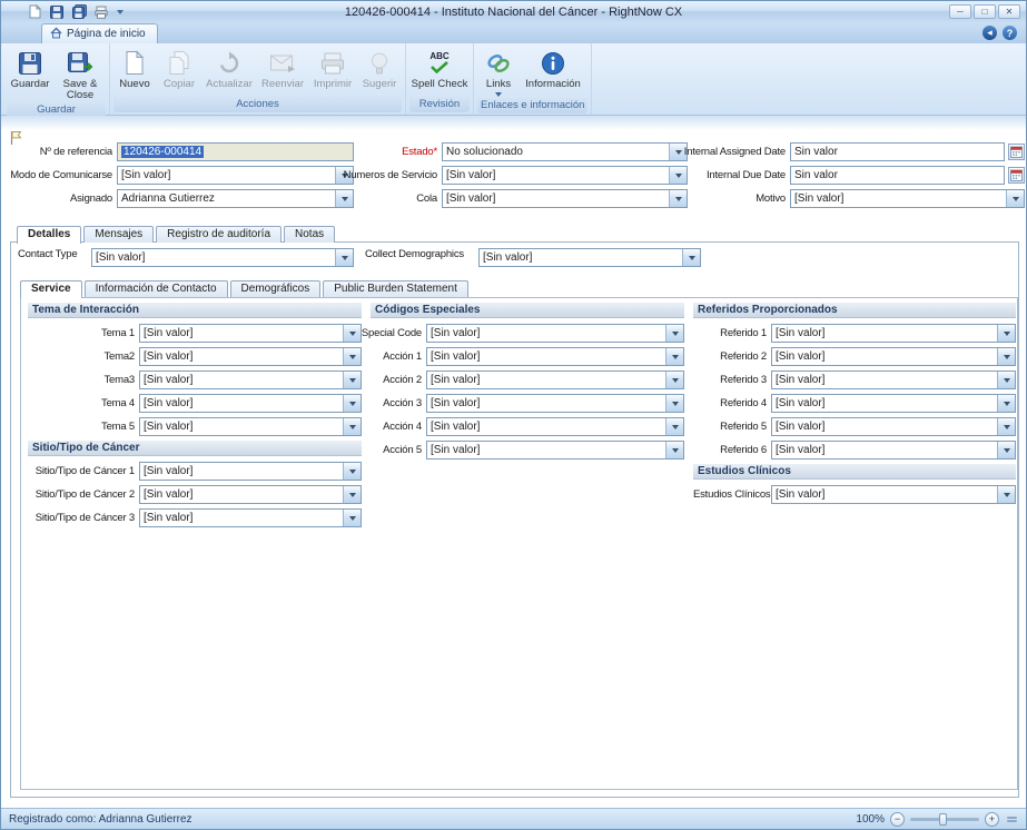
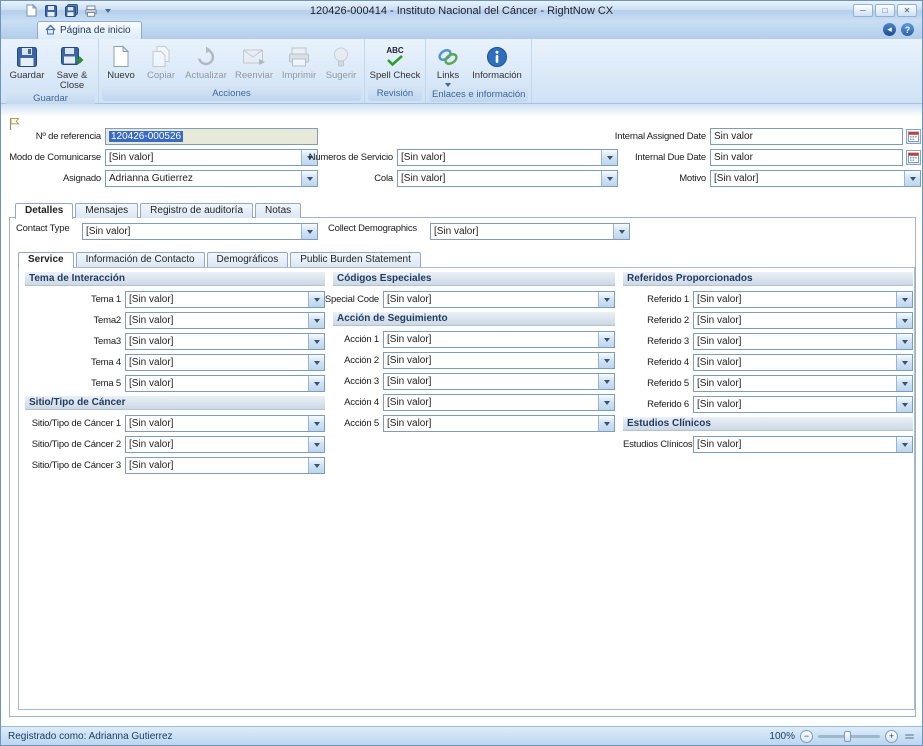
  120426-000414 - Instituto Nacional del Cáncer - RightNow CX
  ─
  □
  ✕
  Página de inicio
  ◂
  ?
  Guardar
  Save & Close
  Guardar
  Nuevo
  Copiar
  Actualizar
  Reenviar
  Imprimir
  Sugerir
  Acciones
  ABC
  Spell Check
  Revisión
  Links
  Información
  Enlaces e información
  Nº de referencia
- 120426-000414
+ 120426-000526
- Estado*
- No solucionado
  Internal Assigned Date
  Sin valor
  Modo de Comunicarse
  [Sin valor]
  Numeros de Servicio
  [Sin valor]
  Internal Due Date
  Sin valor
  Asignado
  Adrianna Gutierrez
  Cola
  [Sin valor]
  Motivo
  [Sin valor]
  Detalles
  Mensajes
  Registro de auditoría
  Notas
  Contact Type
  [Sin valor]
  Collect Demographics
  [Sin valor]
  Service
  Información de Contacto
  Demográficos
  Public Burden Statement
  Tema de Interacción
  Tema 1
  [Sin valor]
  Tema2
  [Sin valor]
  Tema3
  [Sin valor]
  Tema 4
  [Sin valor]
  Tema 5
  [Sin valor]
  Sitio/Tipo de Cáncer
  Sitio/Tipo de Cáncer 1
  [Sin valor]
  Sitio/Tipo de Cáncer 2
  [Sin valor]
  Sitio/Tipo de Cáncer 3
  [Sin valor]
  Códigos Especiales
  Special Code
  [Sin valor]
+ Acción de Seguimiento
  Acción 1
  [Sin valor]
  Acción 2
  [Sin valor]
  Acción 3
  [Sin valor]
  Acción 4
  [Sin valor]
  Acción 5
  [Sin valor]
  Referidos Proporcionados
  Referido 1
  [Sin valor]
  Referido 2
  [Sin valor]
  Referido 3
  [Sin valor]
  Referido 4
  [Sin valor]
  Referido 5
  [Sin valor]
  Referido 6
  [Sin valor]
  Estudios Clínicos
  Estudios Clínicos
  [Sin valor]
  Registrado como: Adrianna Gutierrez
  100%
  −
  +
